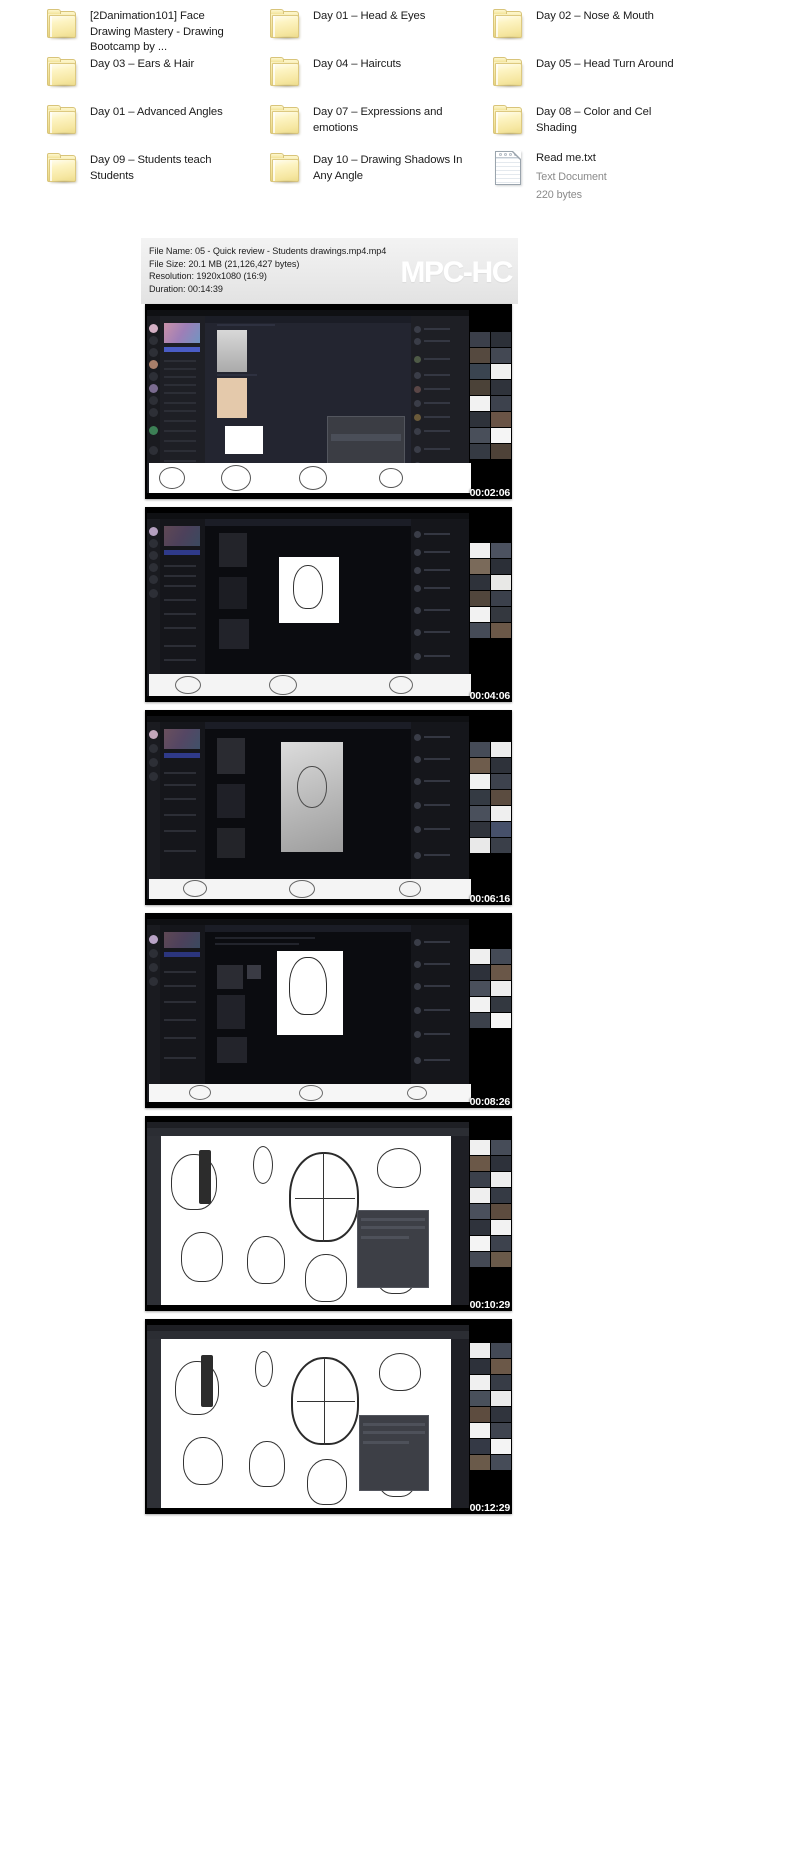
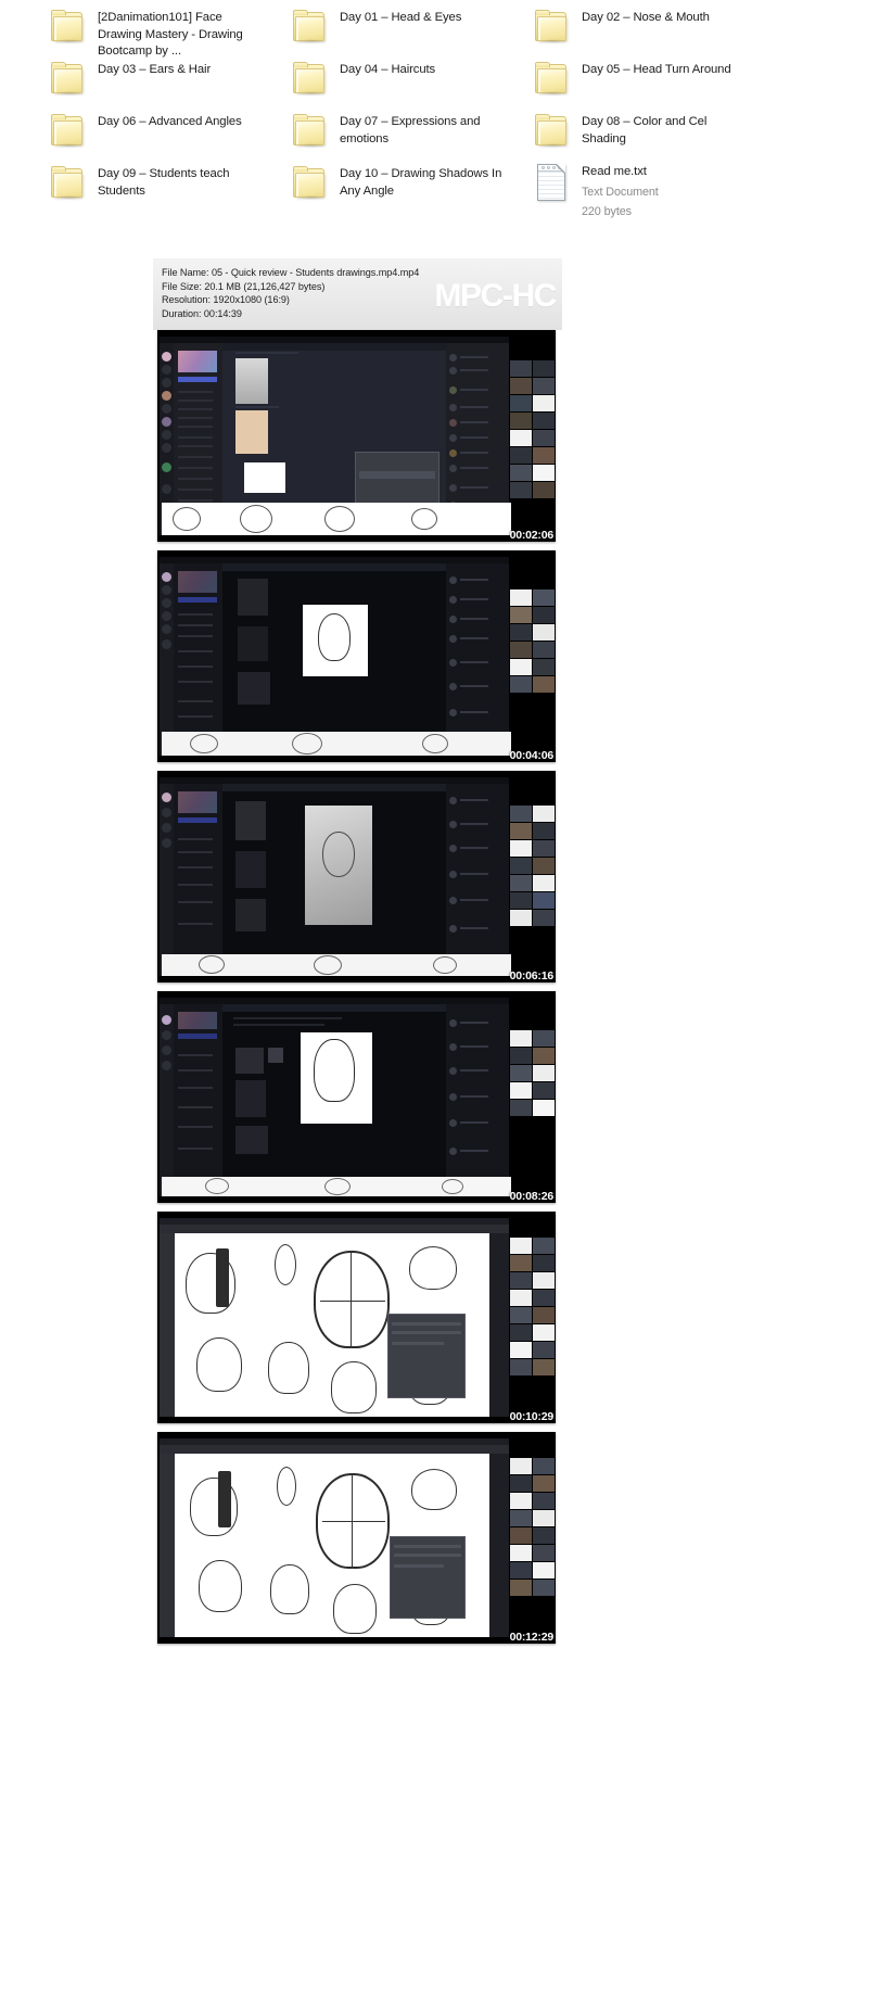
  [2Danimation101] Face Drawing Mastery - Drawing Bootcamp by ...
  Day 01 – Head & Eyes
  Day 02 – Nose & Mouth
  Day 03 – Ears & Hair
  Day 04 – Haircuts
  Day 05 – Head Turn Around
- Day 01 – Advanced Angles
+ Day 06 – Advanced Angles
  Day 07 – Expressions and emotions
  Day 08 – Color and Cel Shading
  Day 09 – Students teach Students
  Day 10 – Drawing Shadows In Any Angle
  Read me.txt
  Text Document
  220 bytes
  MPC-HC
  File Name: 05 - Quick review - Students drawings.mp4.mp4
  File Size: 20.1 MB (21,126,427 bytes)
  Resolution: 1920x1080 (16:9)
  Duration: 00:14:39
  00:02:06
  00:04:06
  00:06:16
  00:08:26
  00:10:29
  00:12:29
